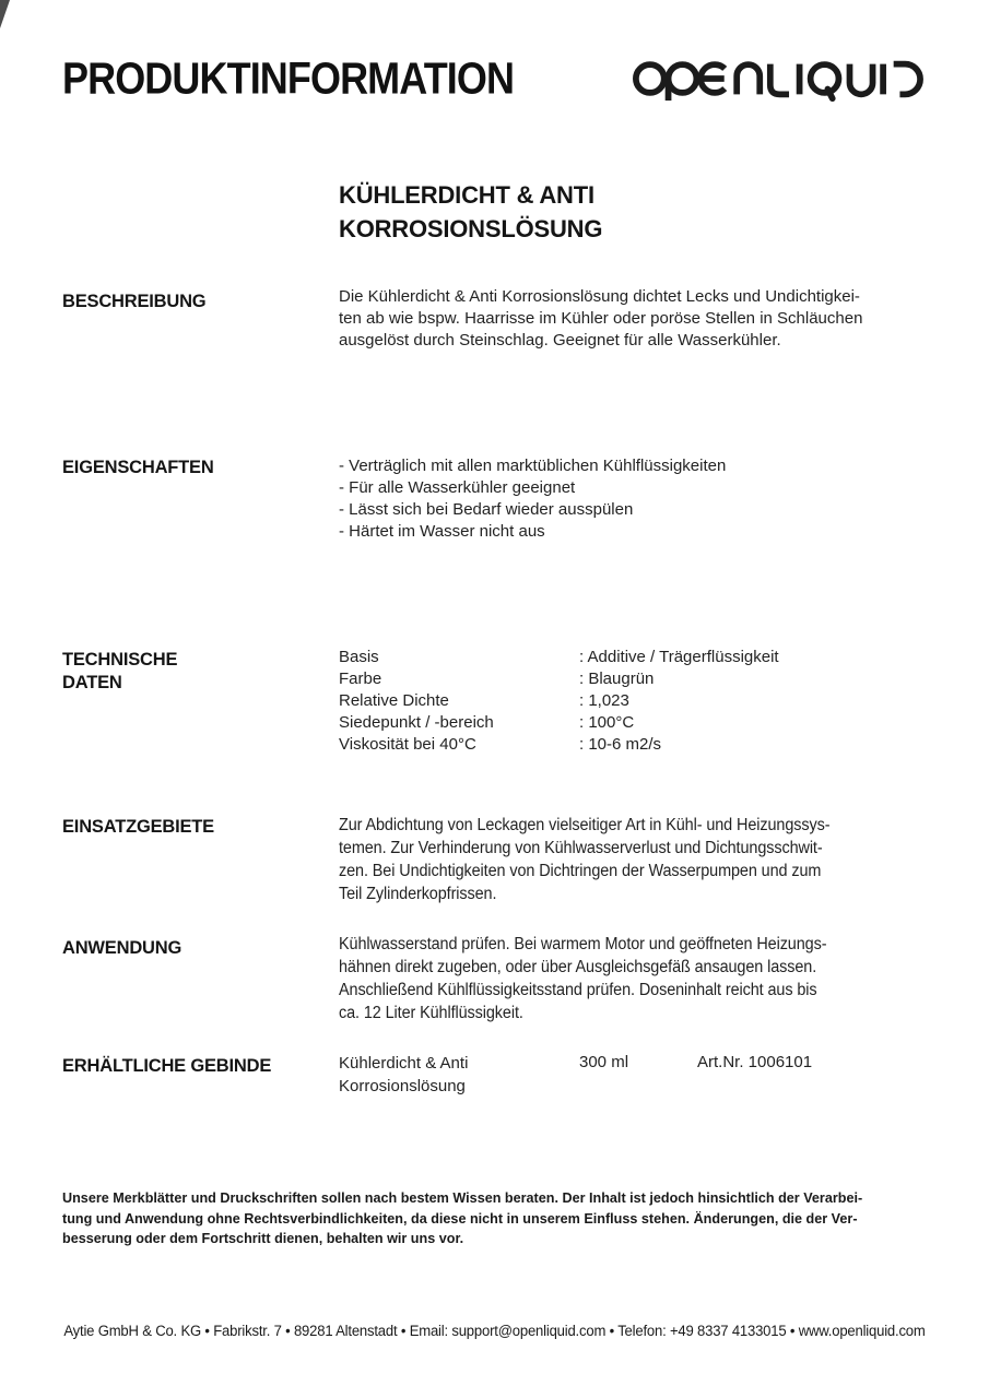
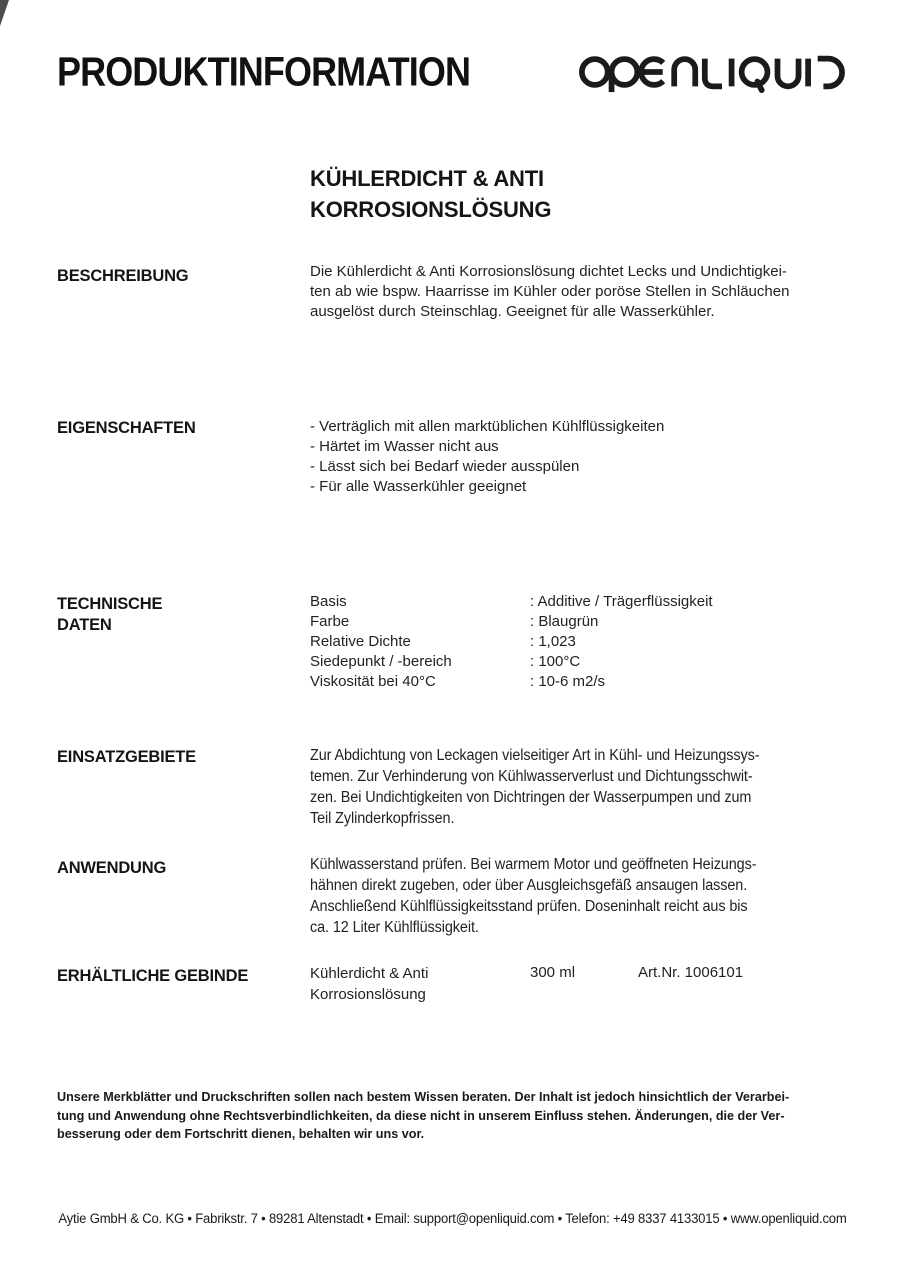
  PRODUKTINFORMATION
  KÜHLERDICHT & ANTI
  KORROSIONSLÖSUNG
  BESCHREIBUNG
  Die Kühlerdicht & Anti Korrosionslösung dichtet Lecks und Undichtigkei-
  ten ab wie bspw. Haarrisse im Kühler oder poröse Stellen in Schläuchen
  ausgelöst durch Steinschlag. Geeignet für alle Wasserkühler.
  EIGENSCHAFTEN
  - Verträglich mit allen marktüblichen Kühlflüssigkeiten
- - Für alle Wasserkühler geeignet
+ - Härtet im Wasser nicht aus
  - Lässt sich bei Bedarf wieder ausspülen
- - Härtet im Wasser nicht aus
+ - Für alle Wasserkühler geeignet
  TECHNISCHE
  DATEN
  Basis
  : Additive / Trägerflüssigkeit
  Farbe
  : Blaugrün
  Relative Dichte
  : 1,023
  Siedepunkt / -bereich
  : 100°C
  Viskosität bei 40°C
  : 10-6 m2/s
  EINSATZGEBIETE
  Zur Abdichtung von Leckagen vielseitiger Art in Kühl- und Heizungssys-
  temen. Zur Verhinderung von Kühlwasserverlust und Dichtungsschwit-
  zen. Bei Undichtigkeiten von Dichtringen der Wasserpumpen und zum
  Teil Zylinderkopfrissen.
  ANWENDUNG
  Kühlwasserstand prüfen. Bei warmem Motor und geöffneten Heizungs-
  hähnen direkt zugeben, oder über Ausgleichsgefäß ansaugen lassen.
  Anschließend Kühlflüssigkeitsstand prüfen. Doseninhalt reicht aus bis
  ca. 12 Liter Kühlflüssigkeit.
  ERHÄLTLICHE GEBINDE
  Kühlerdicht & Anti
  Korrosionslösung
  300 ml
  Art.Nr. 1006101
  Unsere Merkblätter und Druckschriften sollen nach bestem Wissen beraten. Der Inhalt ist jedoch hinsichtlich der Verarbei-
  tung und Anwendung ohne Rechtsverbindlichkeiten, da diese nicht in unserem Einfluss stehen. Änderungen, die der Ver-
  besserung oder dem Fortschritt dienen, behalten wir uns vor.
  Aytie GmbH & Co. KG • Fabrikstr. 7 • 89281 Altenstadt • Email: support@openliquid.com • Telefon: +49 8337 4133015 • www.openliquid.com
